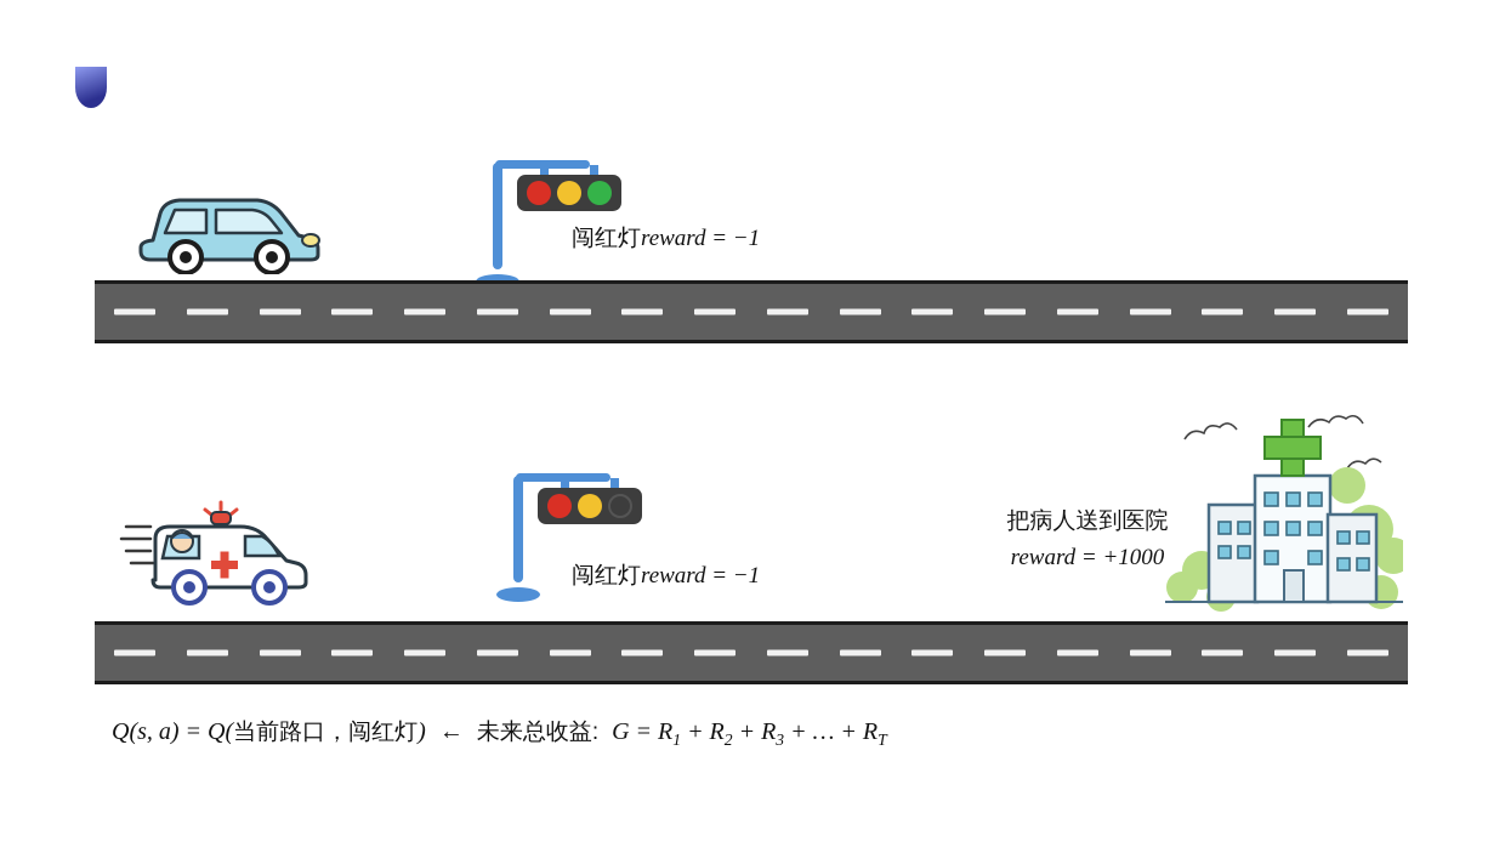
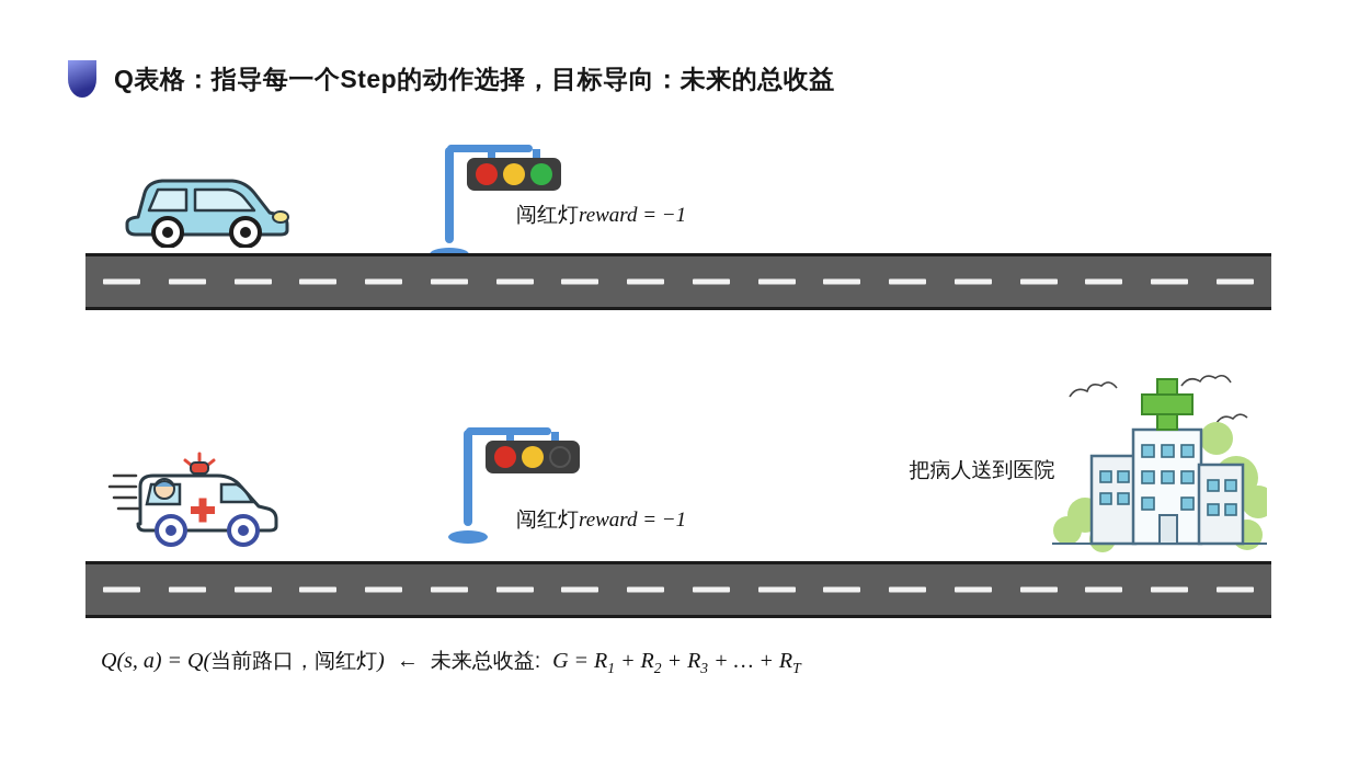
+ Q表格：指导每一个Step的动作选择，目标导向：未来的总收益
  闯红灯reward = −1
  闯红灯reward = −1
  把病人送到医院
- reward = +1000
  Q(s, a) = Q(当前路口，闯红灯) ← 未来总收益: G = R1 + R2 + R3 + … + RT
